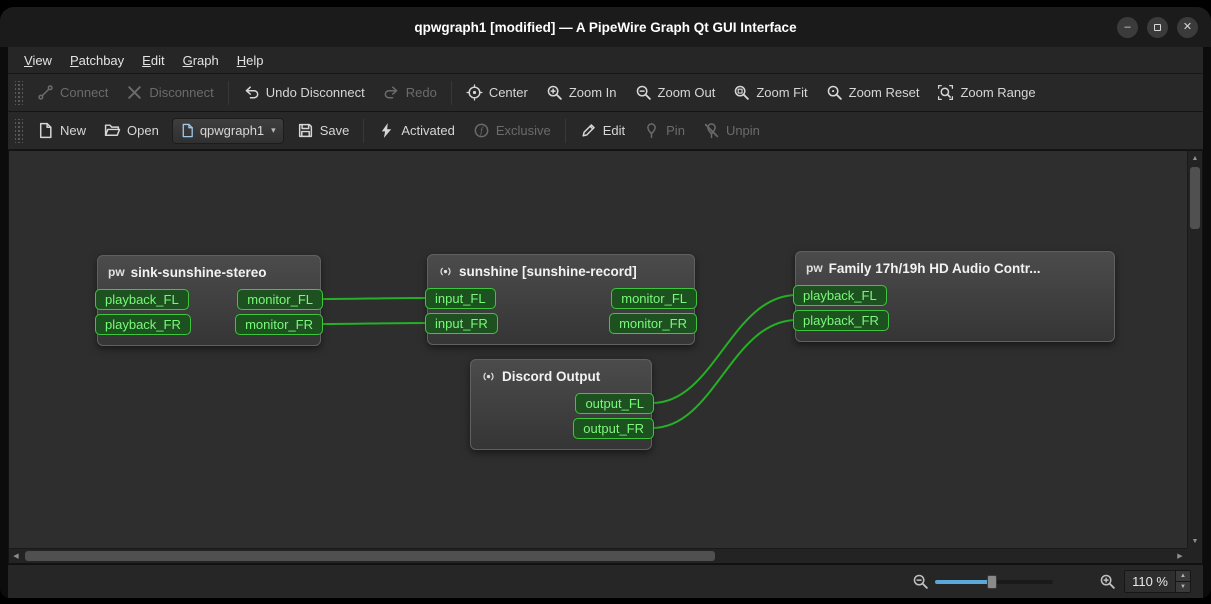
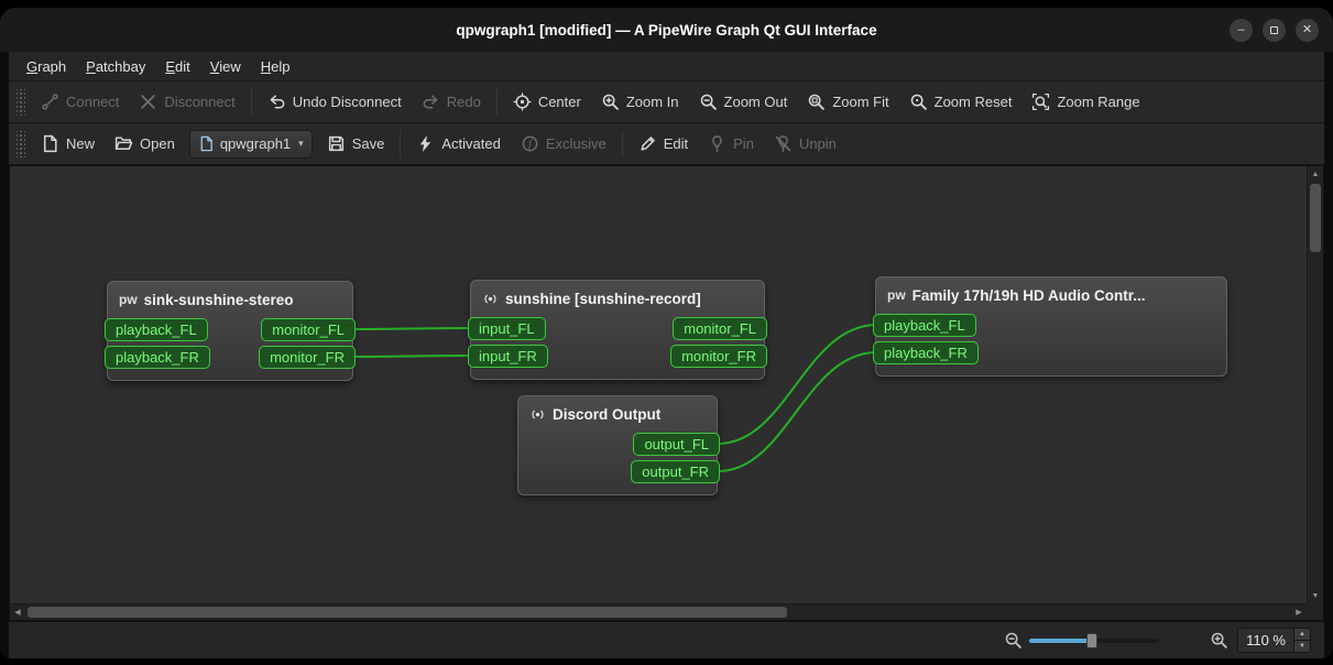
  qpwgraph1 [modified] — A PipeWire Graph Qt GUI Interface
  –
  ✕
- View
+ Graph
  Patchbay
  Edit
- Graph
+ View
  Help
  Connect
  Disconnect
  Undo Disconnect
  Redo
  Center
  Zoom In
  Zoom Out
  Zoom Fit
  Zoom Reset
  Zoom Range
  New
  Open
  qpwgraph1
  ▾
  Save
  Activated
  f
  Exclusive
  Edit
  Pin
  Unpin
  pw
  sink-sunshine-stereo
  playback_FL
  monitor_FL
  playback_FR
  monitor_FR
  sunshine [sunshine-record]
  input_FL
  monitor_FL
  input_FR
  monitor_FR
  pw
  Family 17h/19h HD Audio Contr...
  playback_FL
  playback_FR
  Discord Output
  output_FL
  output_FR
  110 %
